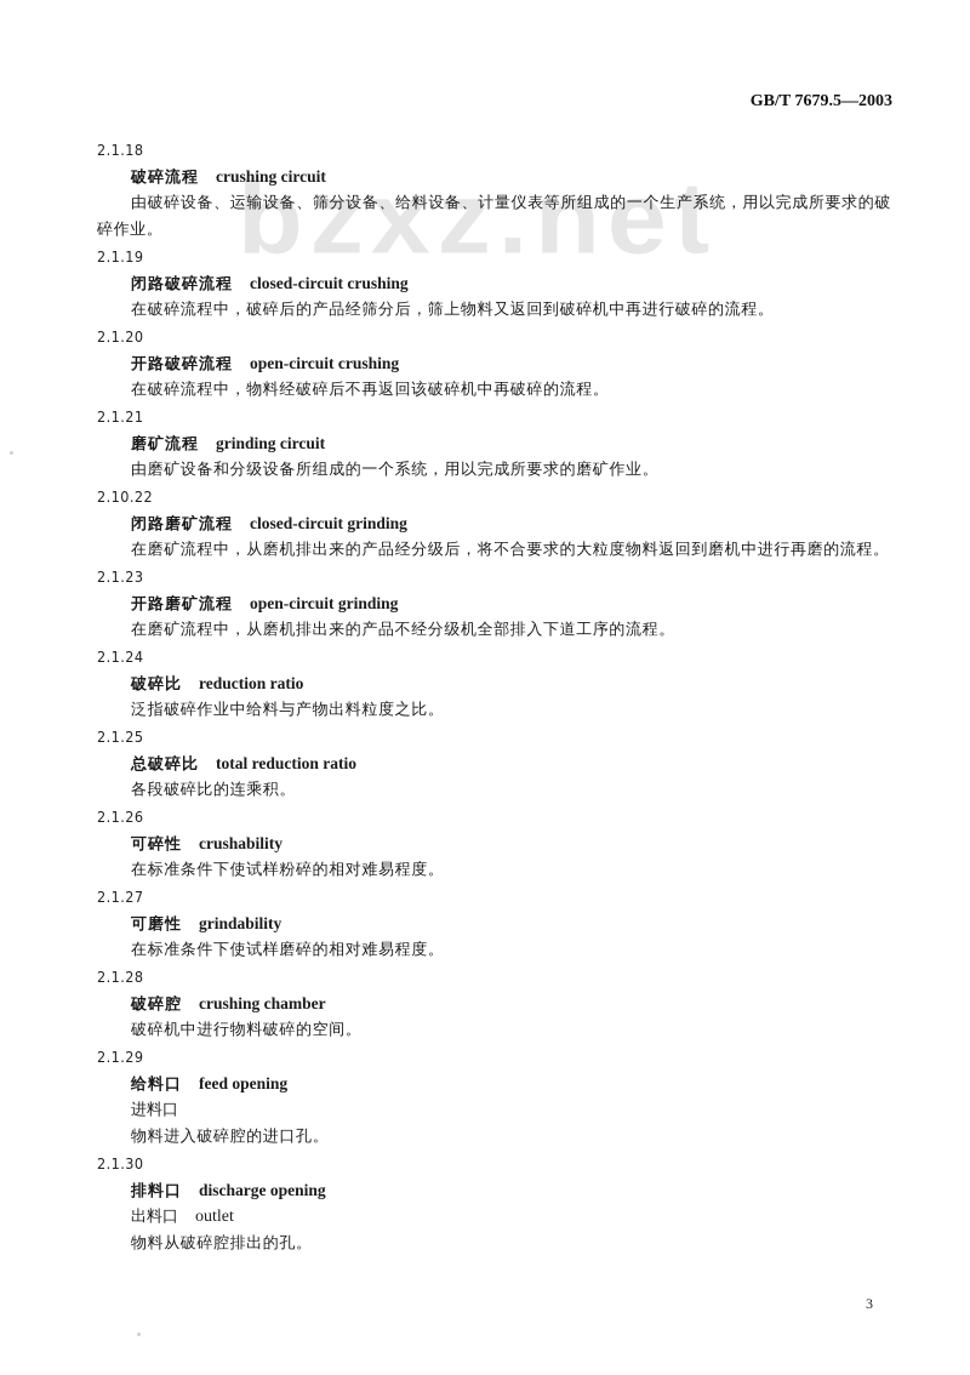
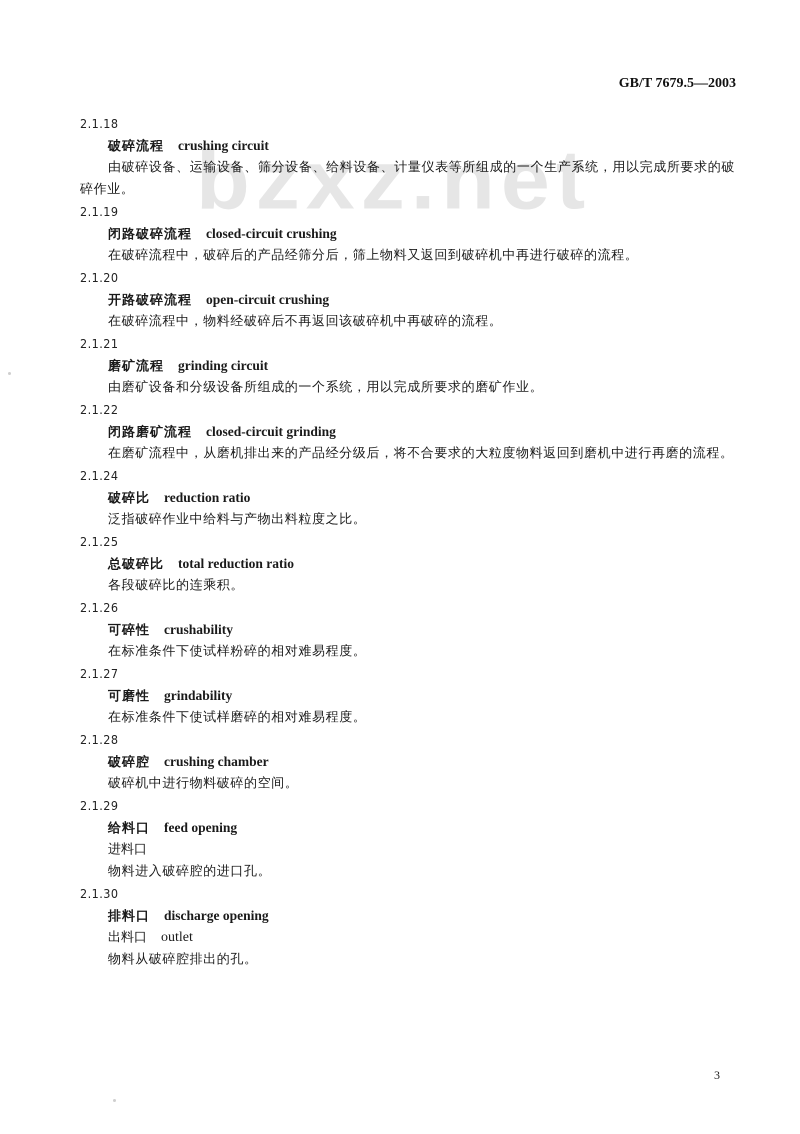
  bzxz.net
  GB/T 7679.5—2003
  2.1.18
  破碎流程 crushing circuit
  由破碎设备、运输设备、筛分设备、给料设备、计量仪表等所组成的一个生产系统，用以完成所要求的破碎作业。
  2.1.19
  闭路破碎流程 closed-circuit crushing
  在破碎流程中，破碎后的产品经筛分后，筛上物料又返回到破碎机中再进行破碎的流程。
  2.1.20
  开路破碎流程 open-circuit crushing
  在破碎流程中，物料经破碎后不再返回该破碎机中再破碎的流程。
  2.1.21
  磨矿流程 grinding circuit
  由磨矿设备和分级设备所组成的一个系统，用以完成所要求的磨矿作业。
- 2.10.22
+ 2.1.22
  闭路磨矿流程 closed-circuit grinding
  在磨矿流程中，从磨机排出来的产品经分级后，将不合要求的大粒度物料返回到磨机中进行再磨的流程。
- 2.1.23
- 开路磨矿流程 open-circuit grinding
- 在磨矿流程中，从磨机排出来的产品不经分级机全部排入下道工序的流程。
  2.1.24
  破碎比 reduction ratio
  泛指破碎作业中给料与产物出料粒度之比。
  2.1.25
  总破碎比 total reduction ratio
  各段破碎比的连乘积。
  2.1.26
  可碎性 crushability
  在标准条件下使试样粉碎的相对难易程度。
  2.1.27
  可磨性 grindability
  在标准条件下使试样磨碎的相对难易程度。
  2.1.28
  破碎腔 crushing chamber
  破碎机中进行物料破碎的空间。
  2.1.29
  给料口 feed opening
  进料口
  物料进入破碎腔的进口孔。
  2.1.30
  排料口 discharge opening
  出料口 outlet
  物料从破碎腔排出的孔。
  3
